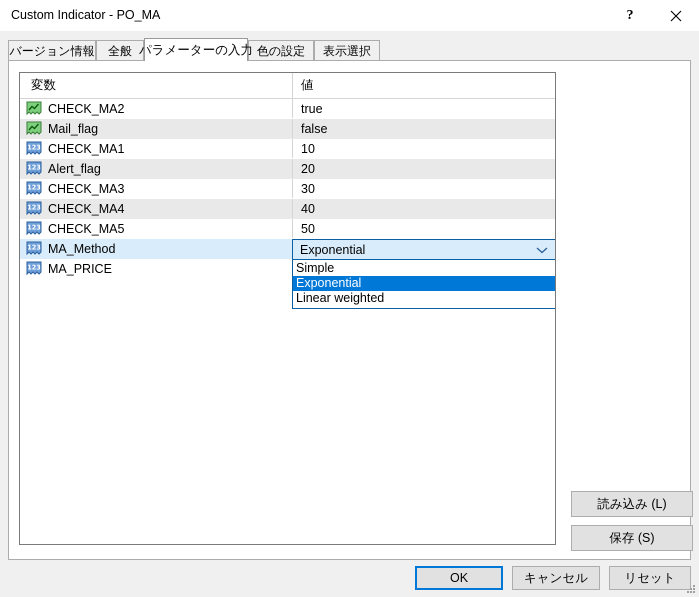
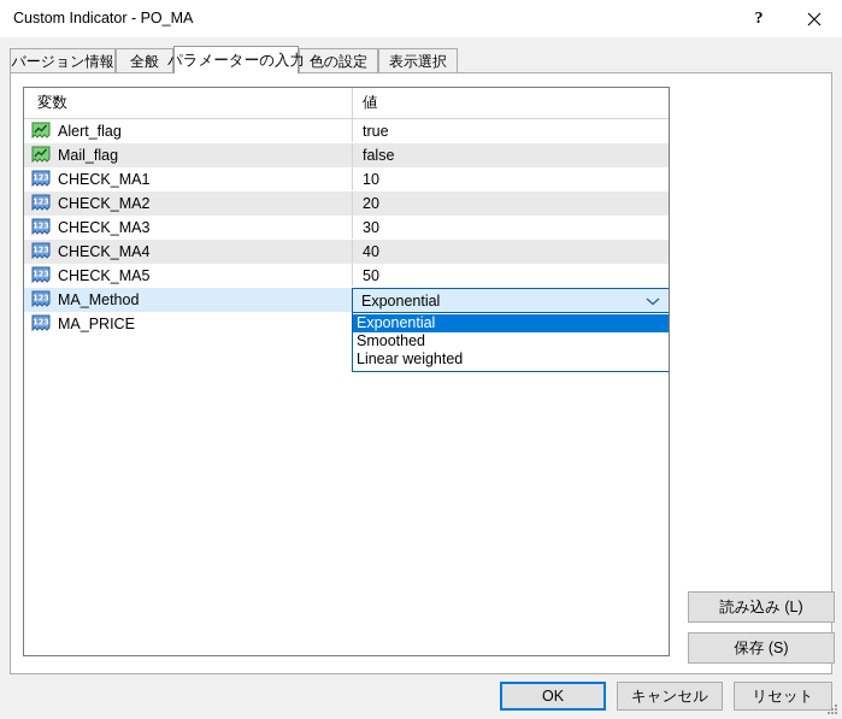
  Custom Indicator - PO_MA
  ?
  バージョン情報
  全般
  パラメーターの入力
  色の設定
  表示選択
  変数
  値
- CHECK_MA2
+ Alert_flag
  true
  Mail_flag
  false
  123
  CHECK_MA1
  10
  123
- Alert_flag
+ CHECK_MA2
  20
  123
  CHECK_MA3
  30
  123
  CHECK_MA4
  40
  123
  CHECK_MA5
  50
  123
  MA_Method
  Exponential
- Simple
  Exponential
+ Smoothed
  Linear weighted
  123
  MA_PRICE
  読み込み (L)
  保存 (S)
  OK
  キャンセル
  リセット
